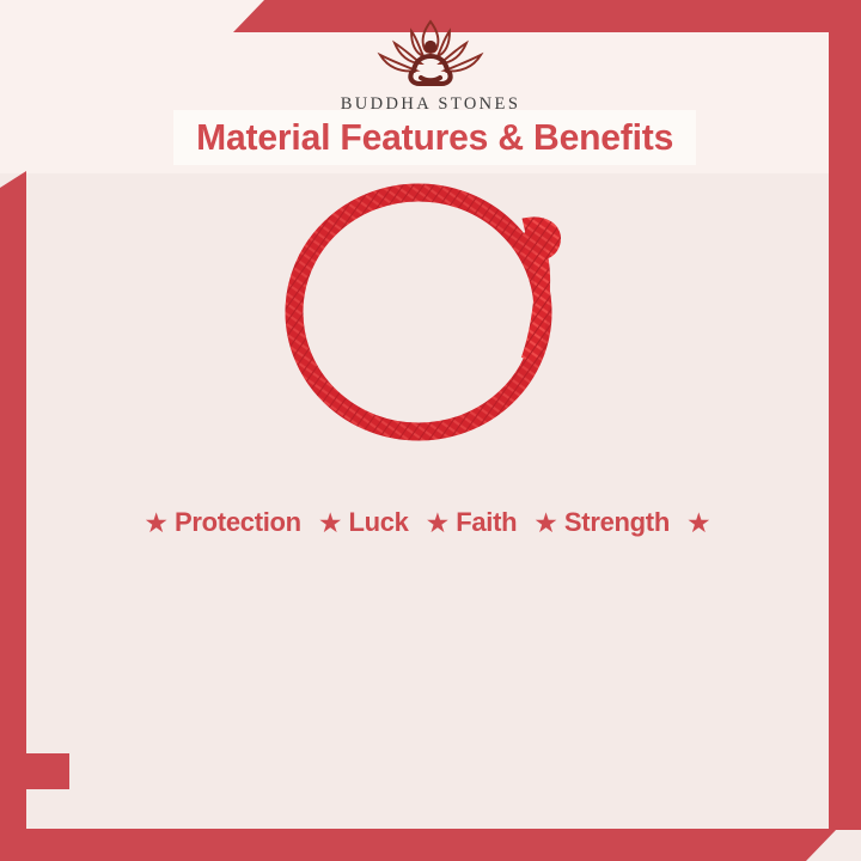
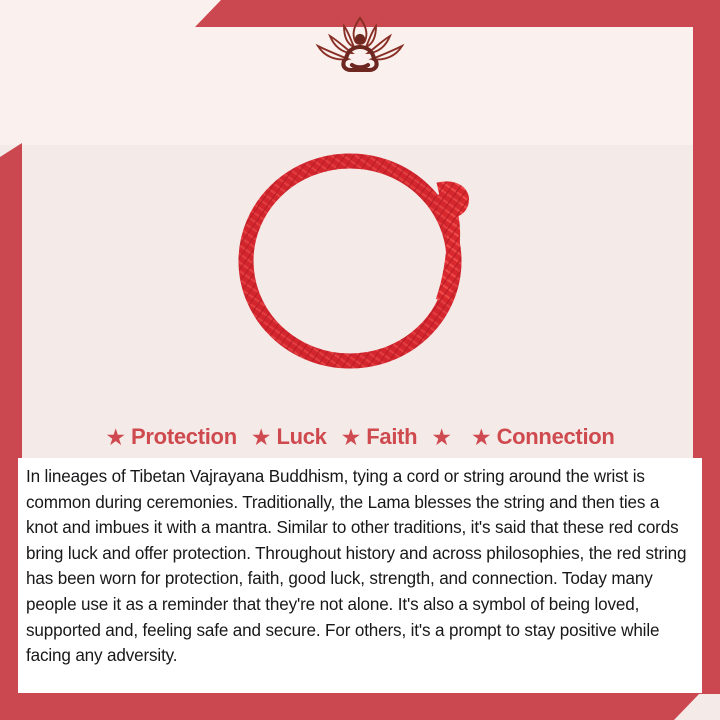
- BUDDHA STONES
- Material Features & Benefits
  ★
  Protection
  ★
  Luck
  ★
  Faith
  ★
- Strength
  ★
+ Connection
+ In lineages of Tibetan Vajrayana Buddhism, tying a cord or string around the wrist is common during ceremonies. Traditionally, the Lama blesses the string and then ties a knot and imbues it with a mantra. Similar to other traditions, it's said that these red cords bring luck and offer protection. Throughout history and across philosophies, the red string has been worn for protection, faith, good luck, strength, and connection. Today many people use it as a reminder that they're not alone. It's also a symbol of being loved, supported and, feeling safe and secure. For others, it's a prompt to stay positive while facing any adversity.
